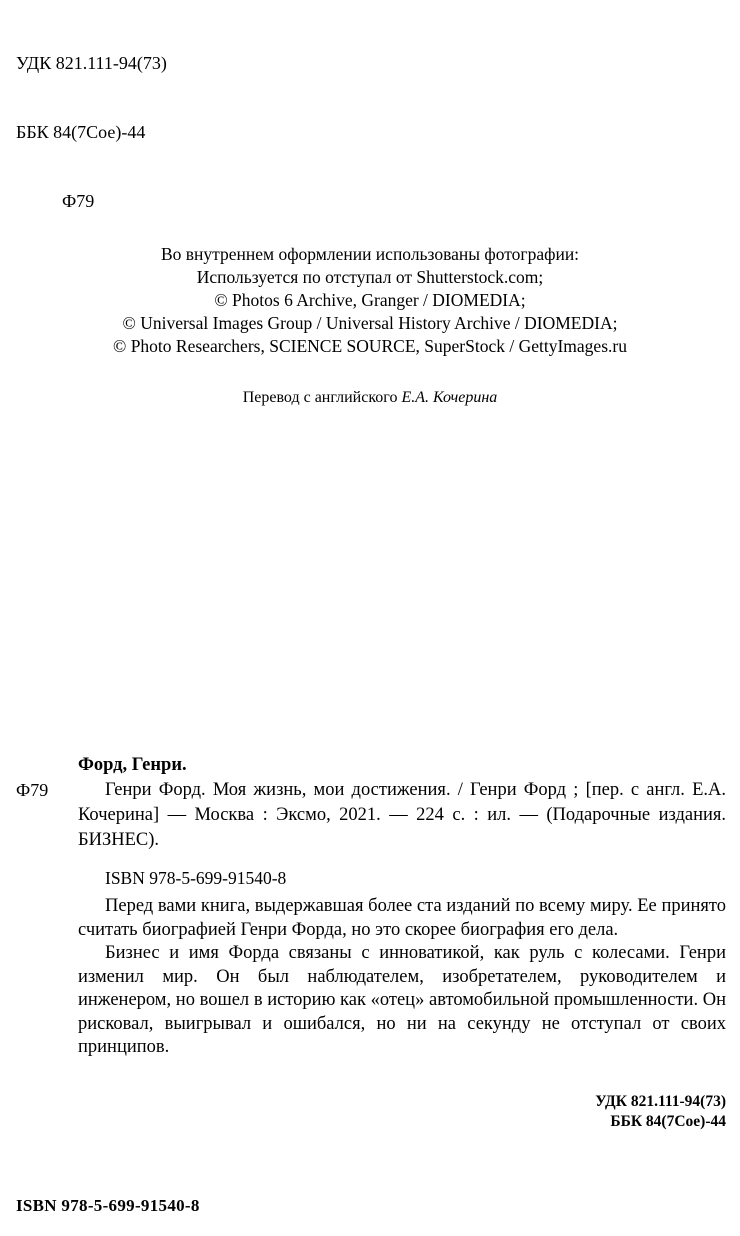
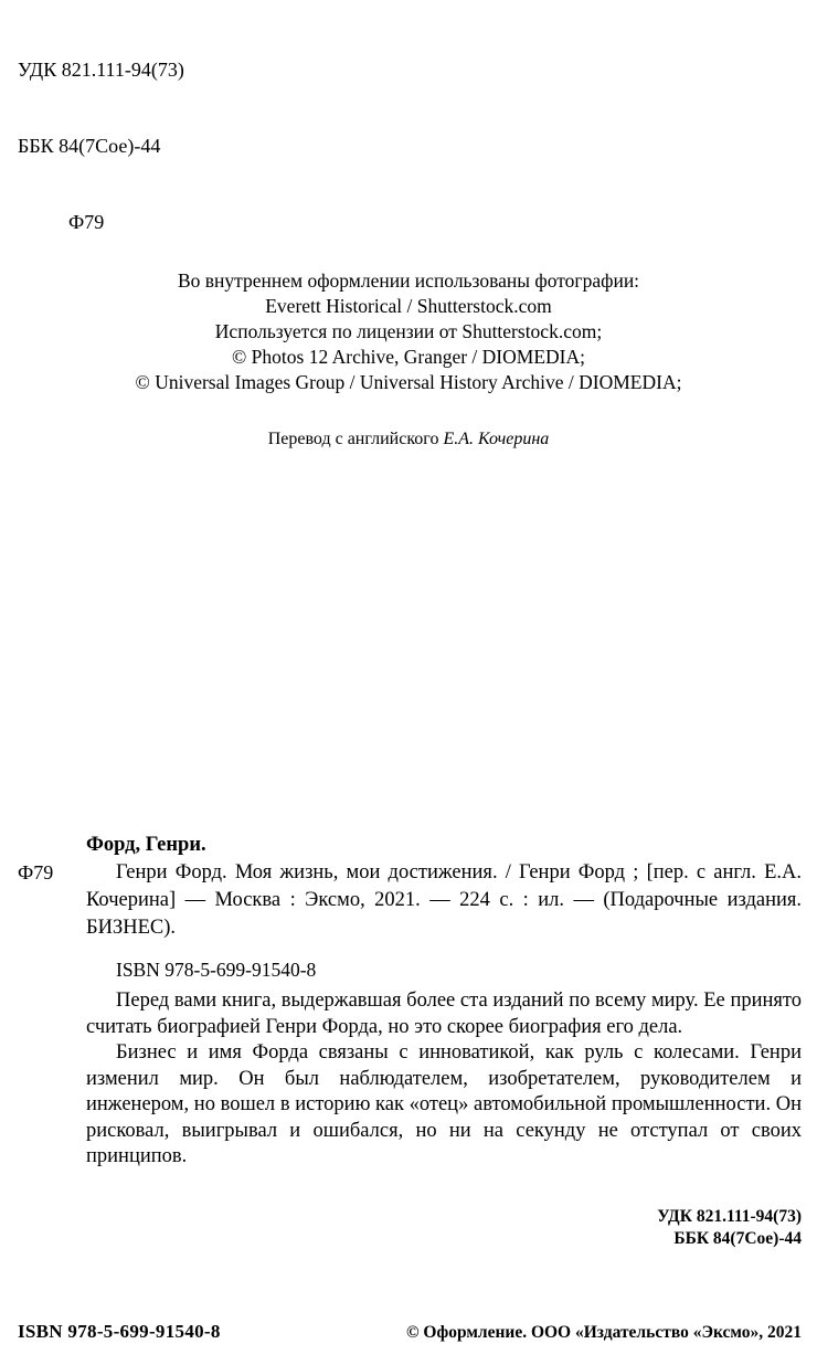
  УДК 821.111-94(73)
  ББК 84(7Сое)-44
  Ф79
  Во внутреннем оформлении использованы фотографии:
+ Everett Historical / Shutterstock.com
- Используется по отступал от Shutterstock.com;
+ Используется по лицензии от Shutterstock.com;
- © Photos 6 Archive, Granger / DIOMEDIA;
+ © Photos 12 Archive, Granger / DIOMEDIA;
  © Universal Images Group / Universal History Archive / DIOMEDIA;
- © Photo Researchers, SCIENCE SOURCE, SuperStock / GettyImages.ru
  Перевод с английского Е.А. Кочерина
  Ф79
  Форд, Генри.
  Генри Форд. Моя жизнь, мои достижения. / Генри Форд ; [пер. с англ. Е.А. Кочерина] — Москва : Эксмо, 2021. — 224 с. : ил. — (Подарочные издания. БИЗНЕС).
  ISBN 978-5-699-91540-8
  Перед вами книга, выдержавшая более ста изданий по всему миру. Ее принято считать биографией Генри Форда, но это скорее биография его дела.
  Бизнес и имя Форда связаны с инноватикой, как руль с колесами. Генри изменил мир. Он был наблюдателем, изобретателем, руководителем и инженером, но вошел в историю как «отец» автомобильной промышленности. Он рисковал, выигрывал и ошибался, но ни на секунду не отступал от своих принципов.
  УДК 821.111-94(73)
  ББК 84(7Сое)-44
  ISBN 978-5-699-91540-8
+ © Оформление. ООО «Издательство «Эксмо», 2021
